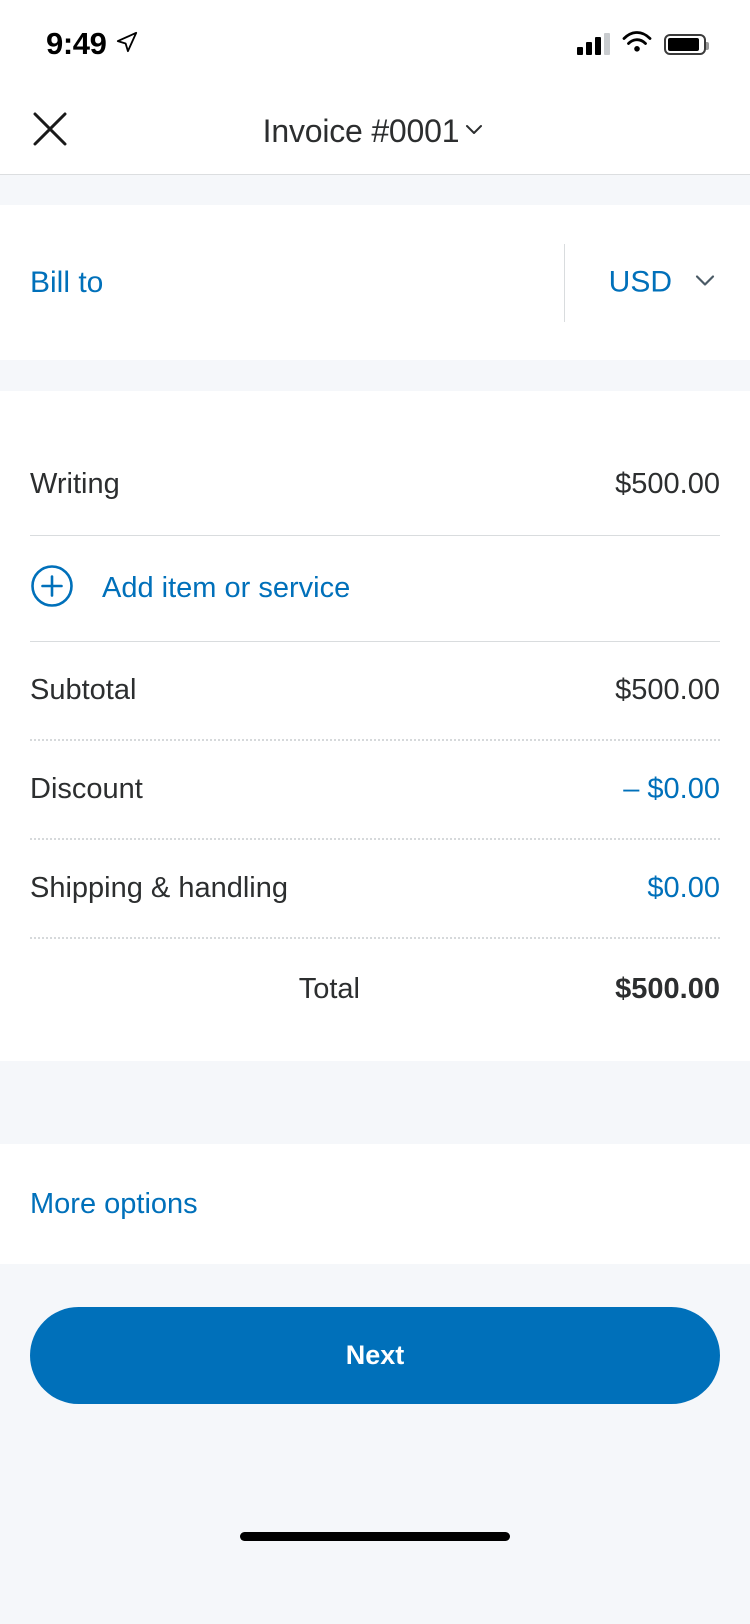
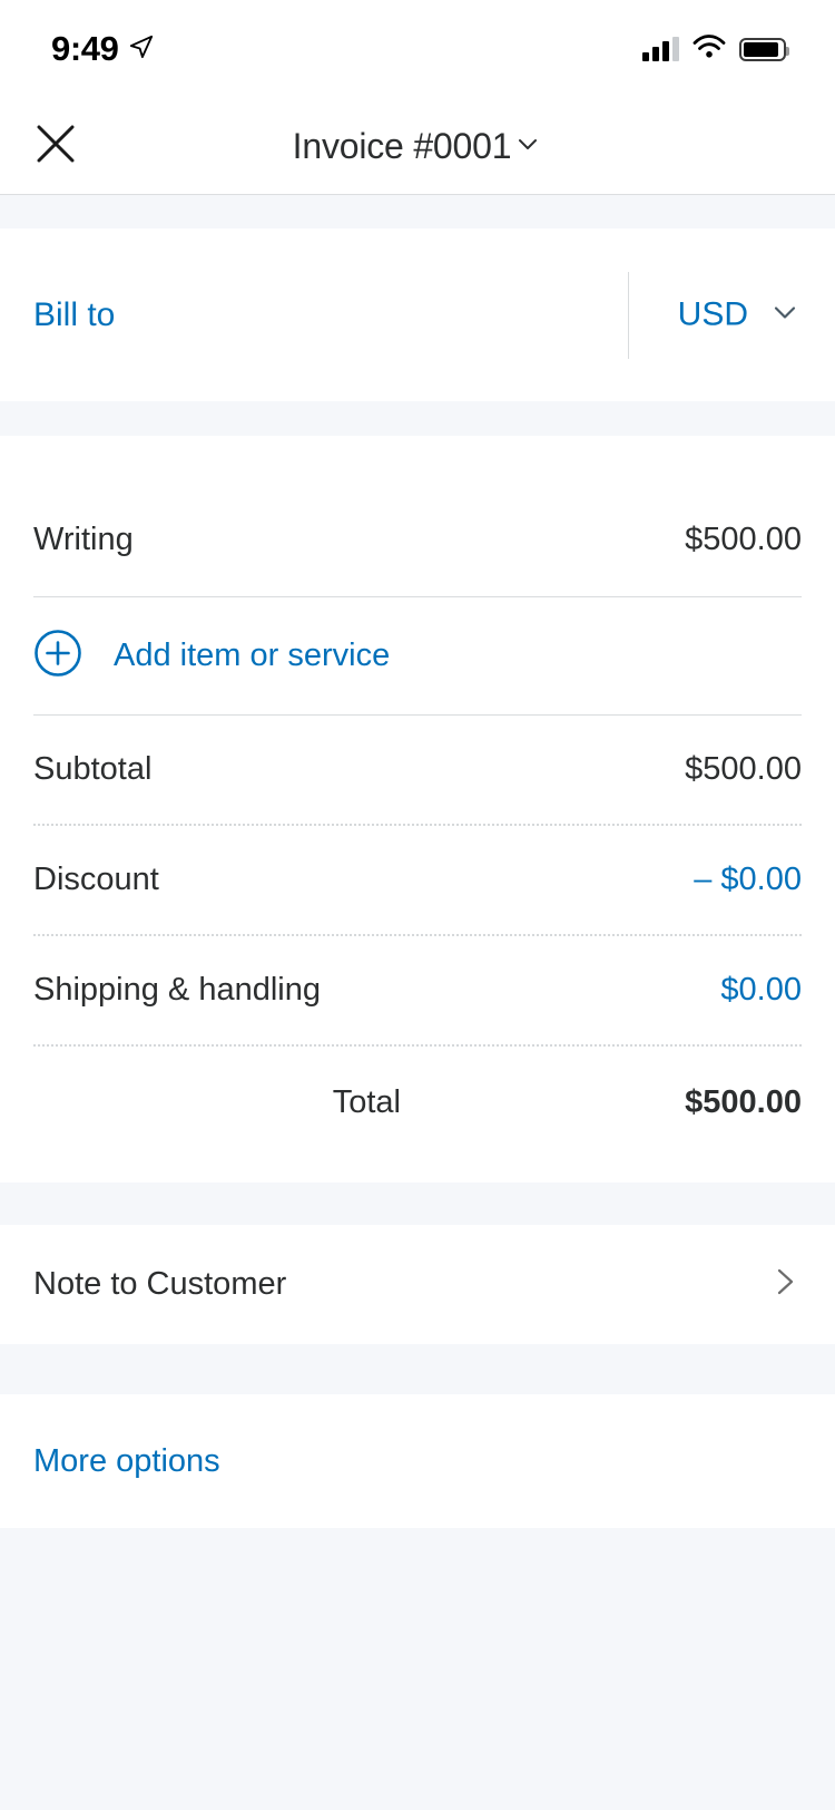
  9:49
  Invoice #0001
  Bill to
  USD
  Writing
  $500.00
  Add item or service
  Subtotal
  $500.00
  Discount
  – $0.00
  Shipping & handling
  $0.00
  Total
  $500.00
+ Note to Customer
  More options
- Next
